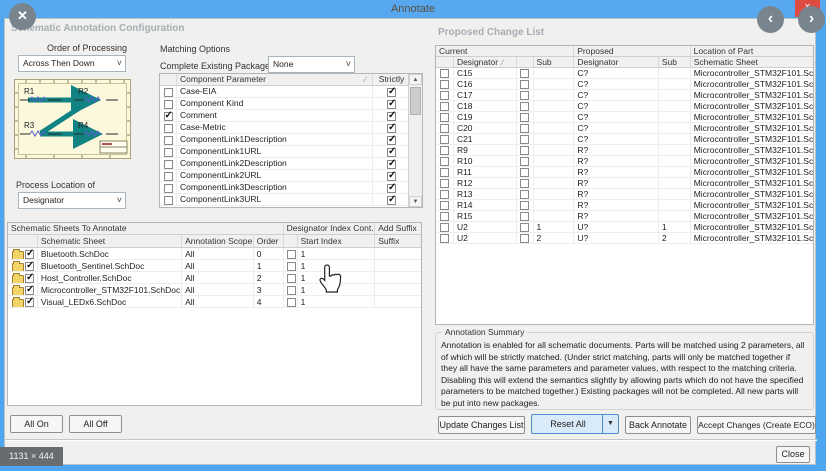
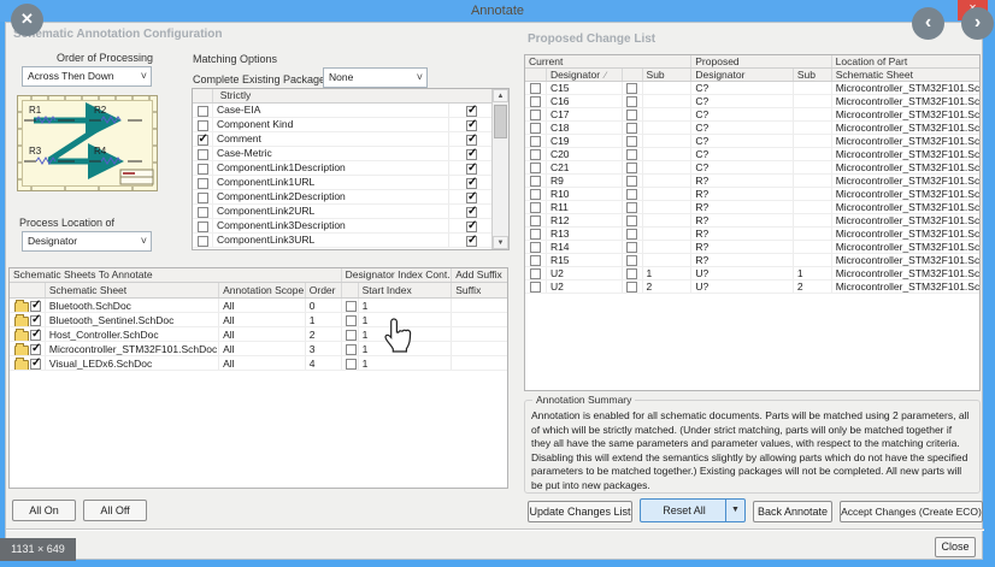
  Annotate
  ✕
  ‹
  ›
  Sematic Annotation Configuration
  Order of Processing
  Across Then Down
  ˅
  R1
  R2
  R3
  R4
  Process Location of
  Designator
  ˅
  Matching Options
  Complete Existing Packag
  None
  ˅
- Component Parameter
- ∕
  Strictly
  Case-EIA
  Component Kind
  Comment
  Case-Metric
  ComponentLink1Description
  ComponentLink1URL
  ComponentLink2Description
  ComponentLink2URL
  ComponentLink3Description
  ComponentLink3URL
  Schematic Sheets To Annotate
  Designator Index Cont.
  Add Suffix
  Schematic Sheet
  Annotation Scope
  Order
  Start Index
  Suffix
  Bluetooth.SchDoc
  All
  0
  1
  Bluetooth_Sentinel.SchDoc
  All
  1
  1
  Host_Controller.SchDoc
  All
  2
  1
  Microcontroller_STM32F101.SchDoc
  All
  3
  1
  Visual_LEDx6.SchDoc
  All
  4
  1
  All On
  All Off
  Proposed Change List
  Current
  Proposed
  Location of Part
  Designator ∕
  Sub
  Designator
  Sub
  Schematic Sheet
  C15
  C?
  Microcontroller_STM32F101.Sc
  C16
  C?
  Microcontroller_STM32F101.Sc
  C17
  C?
  Microcontroller_STM32F101.Sc
  C18
  C?
  Microcontroller_STM32F101.Sc
  C19
  C?
  Microcontroller_STM32F101.Sc
  C20
  C?
  Microcontroller_STM32F101.Sc
  C21
  C?
  Microcontroller_STM32F101.Sc
  R9
  R?
  Microcontroller_STM32F101.Sc
  R10
  R?
  Microcontroller_STM32F101.Sc
  R11
  R?
  Microcontroller_STM32F101.Sc
  R12
  R?
  Microcontroller_STM32F101.Sc
  R13
  R?
  Microcontroller_STM32F101.Sc
  R14
  R?
  Microcontroller_STM32F101.Sc
  R15
  R?
  Microcontroller_STM32F101.Sc
  U2
  1
  U?
  1
  Microcontroller_STM32F101.Sc
  U2
  2
  U?
  2
  Microcontroller_STM32F101.Sc
  Annotation Summary
  Annotation is enabled for all schematic documents. Parts will be matched using 2 parameters, all of which will be strictly matched. (Under strict matching, parts will only be matched together if they all have the same parameters and parameter values, with respect to the matching criteria. Disabling this will extend the semantics slightly by allowing parts which do not have the specified parameters to be matched together.) Existing packages will not be completed. All new parts will be put into new packages.
  Update Changes List
  Reset All
  Back Annotate
  Accept Changes (Create ECO)
  Close
- 1131 × 444
+ 1131 × 649
